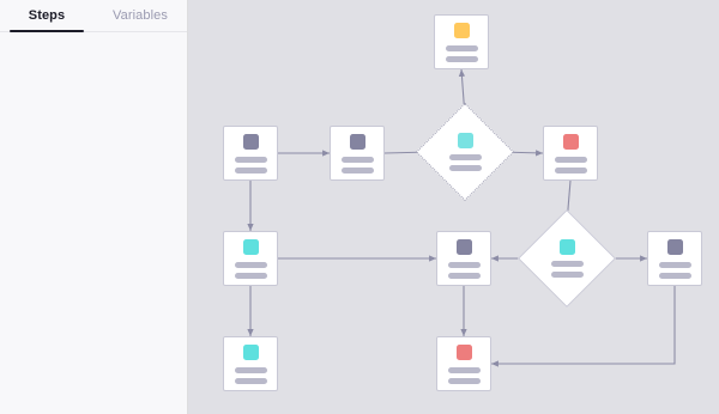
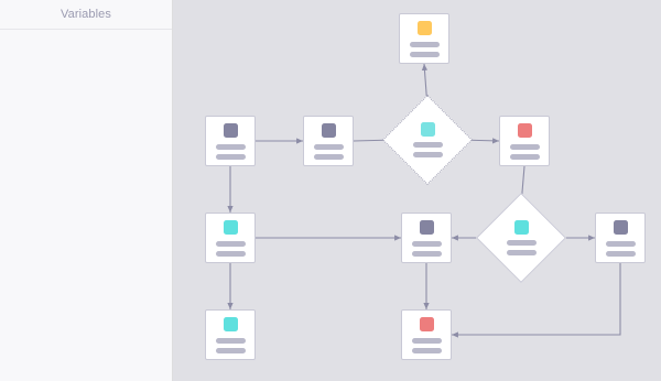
- Steps
  Variables
